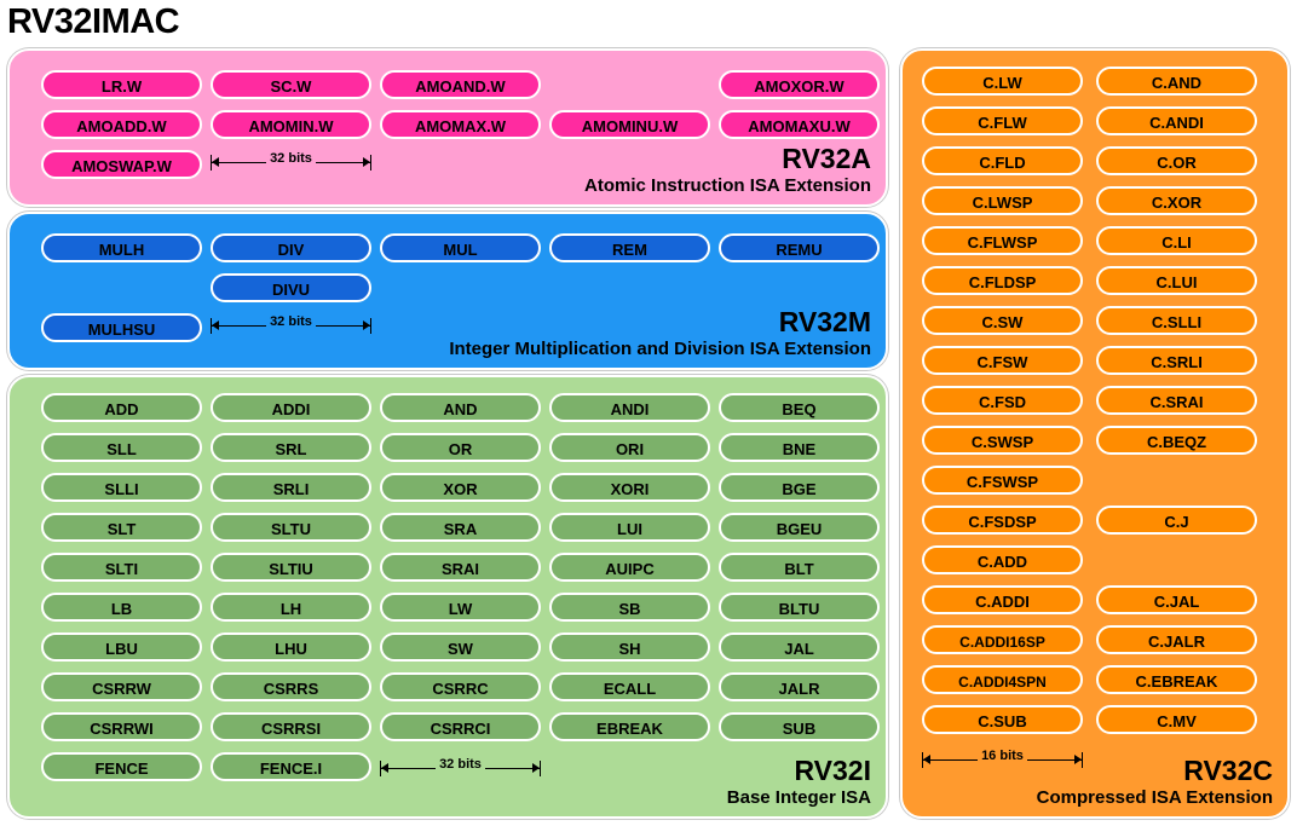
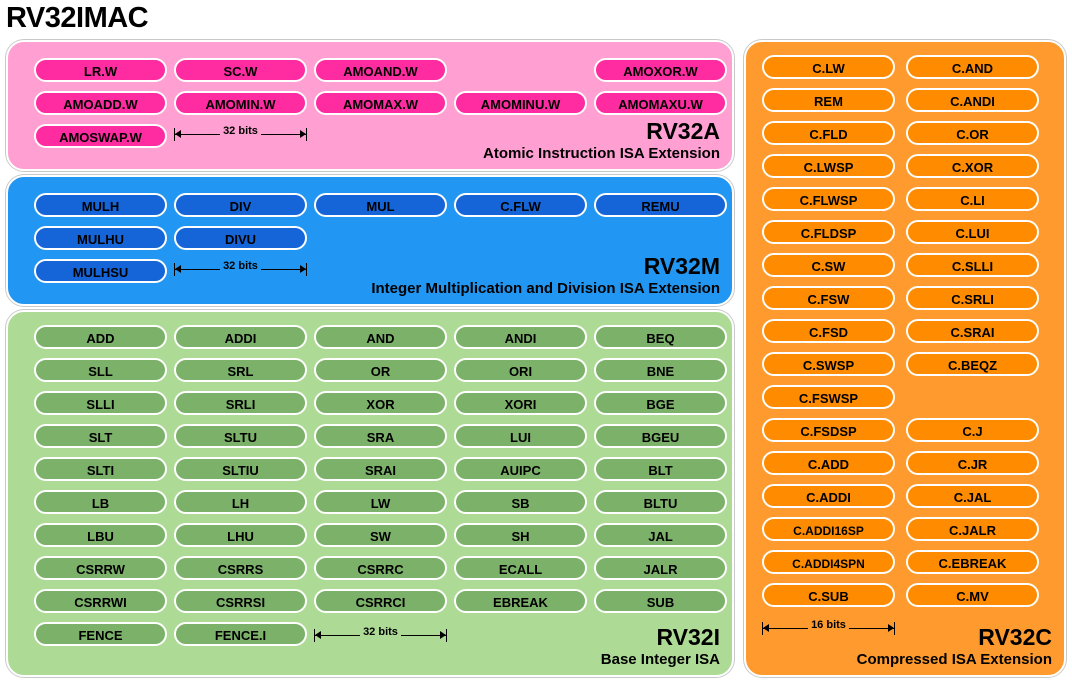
  RV32IMAC
  LR.W
  SC.W
  AMOAND.W
  AMOXOR.W
  AMOADD.W
  AMOMIN.W
  AMOMAX.W
  AMOMINU.W
  AMOMAXU.W
  AMOSWAP.W
  32 bits
  RV32A
  Atomic Instruction ISA Extension
  MULH
  DIV
  MUL
- REM
+ C.FLW
  REMU
+ MULHU
  DIVU
  MULHSU
  32 bits
  RV32M
  Integer Multiplication and Division ISA Extension
  ADD
  ADDI
  AND
  ANDI
  BEQ
  SLL
  SRL
  OR
  ORI
  BNE
  SLLI
  SRLI
  XOR
  XORI
  BGE
  SLT
  SLTU
  SRA
  LUI
  BGEU
  SLTI
  SLTIU
  SRAI
  AUIPC
  BLT
  LB
  LH
  LW
  SB
  BLTU
  LBU
  LHU
  SW
  SH
  JAL
  CSRRW
  CSRRS
  CSRRC
  ECALL
  JALR
  CSRRWI
  CSRRSI
  CSRRCI
  EBREAK
  SUB
  FENCE
  FENCE.I
  32 bits
  RV32I
  Base Integer ISA
  C.LW
  C.AND
- C.FLW
+ REM
  C.ANDI
  C.FLD
  C.OR
  C.LWSP
  C.XOR
  C.FLWSP
  C.LI
  C.FLDSP
  C.LUI
  C.SW
  C.SLLI
  C.FSW
  C.SRLI
  C.FSD
  C.SRAI
  C.SWSP
  C.BEQZ
  C.FSWSP
  C.FSDSP
  C.J
  C.ADD
+ C.JR
  C.ADDI
  C.JAL
  C.ADDI16SP
  C.JALR
  C.ADDI4SPN
  C.EBREAK
  C.SUB
  C.MV
  16 bits
  RV32C
  Compressed ISA Extension
